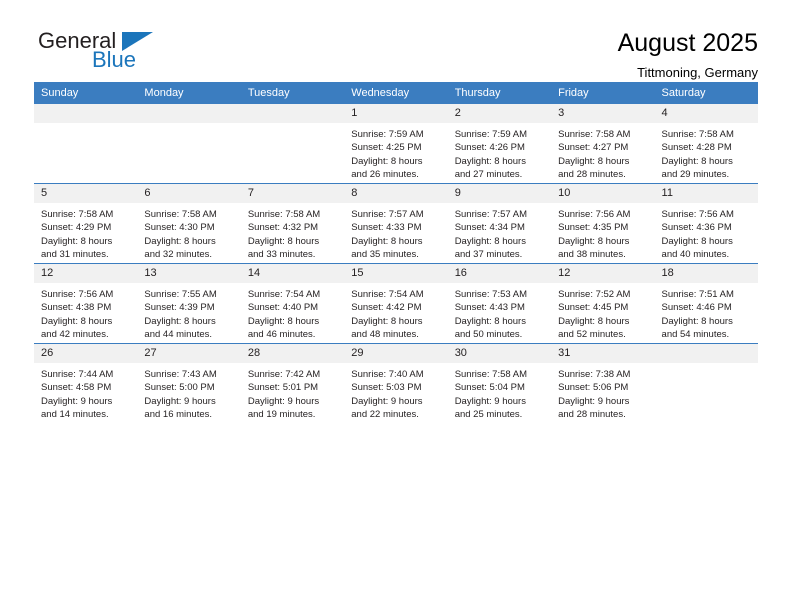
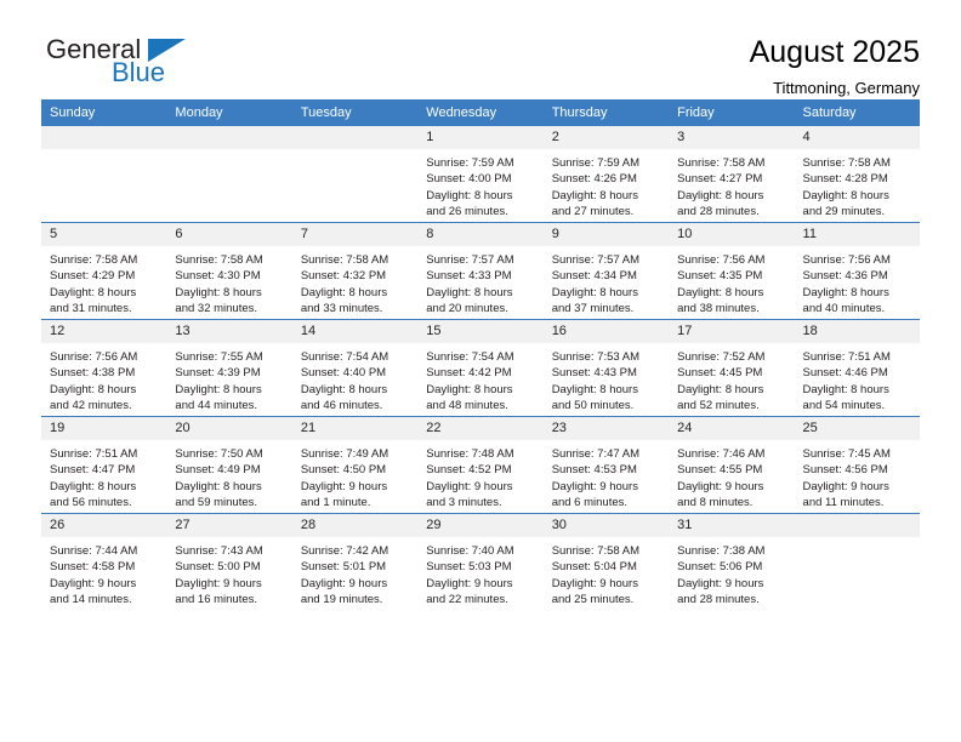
  General
  Blue
  August 2025
  Tittmoning, Germany
  Sunday	Monday	Tuesday	Wednesday	Thursday	Friday	Saturday
- 			1Sunrise: 7:59 AMSunset: 4:25 PMDaylight: 8 hoursand 26 minutes.	2Sunrise: 7:59 AMSunset: 4:26 PMDaylight: 8 hoursand 27 minutes.	3Sunrise: 7:58 AMSunset: 4:27 PMDaylight: 8 hoursand 28 minutes.	4Sunrise: 7:58 AMSunset: 4:28 PMDaylight: 8 hoursand 29 minutes.
+ 			1Sunrise: 7:59 AMSunset: 4:00 PMDaylight: 8 hoursand 26 minutes.	2Sunrise: 7:59 AMSunset: 4:26 PMDaylight: 8 hoursand 27 minutes.	3Sunrise: 7:58 AMSunset: 4:27 PMDaylight: 8 hoursand 28 minutes.	4Sunrise: 7:58 AMSunset: 4:28 PMDaylight: 8 hoursand 29 minutes.
- 5Sunrise: 7:58 AMSunset: 4:29 PMDaylight: 8 hoursand 31 minutes.	6Sunrise: 7:58 AMSunset: 4:30 PMDaylight: 8 hoursand 32 minutes.	7Sunrise: 7:58 AMSunset: 4:32 PMDaylight: 8 hoursand 33 minutes.	8Sunrise: 7:57 AMSunset: 4:33 PMDaylight: 8 hoursand 35 minutes.	9Sunrise: 7:57 AMSunset: 4:34 PMDaylight: 8 hoursand 37 minutes.	10Sunrise: 7:56 AMSunset: 4:35 PMDaylight: 8 hoursand 38 minutes.	11Sunrise: 7:56 AMSunset: 4:36 PMDaylight: 8 hoursand 40 minutes.
+ 5Sunrise: 7:58 AMSunset: 4:29 PMDaylight: 8 hoursand 31 minutes.	6Sunrise: 7:58 AMSunset: 4:30 PMDaylight: 8 hoursand 32 minutes.	7Sunrise: 7:58 AMSunset: 4:32 PMDaylight: 8 hoursand 33 minutes.	8Sunrise: 7:57 AMSunset: 4:33 PMDaylight: 8 hoursand 20 minutes.	9Sunrise: 7:57 AMSunset: 4:34 PMDaylight: 8 hoursand 37 minutes.	10Sunrise: 7:56 AMSunset: 4:35 PMDaylight: 8 hoursand 38 minutes.	11Sunrise: 7:56 AMSunset: 4:36 PMDaylight: 8 hoursand 40 minutes.
- 12Sunrise: 7:56 AMSunset: 4:38 PMDaylight: 8 hoursand 42 minutes.	13Sunrise: 7:55 AMSunset: 4:39 PMDaylight: 8 hoursand 44 minutes.	14Sunrise: 7:54 AMSunset: 4:40 PMDaylight: 8 hoursand 46 minutes.	15Sunrise: 7:54 AMSunset: 4:42 PMDaylight: 8 hoursand 48 minutes.	16Sunrise: 7:53 AMSunset: 4:43 PMDaylight: 8 hoursand 50 minutes.	12Sunrise: 7:52 AMSunset: 4:45 PMDaylight: 8 hoursand 52 minutes.	18Sunrise: 7:51 AMSunset: 4:46 PMDaylight: 8 hoursand 54 minutes.
+ 12Sunrise: 7:56 AMSunset: 4:38 PMDaylight: 8 hoursand 42 minutes.	13Sunrise: 7:55 AMSunset: 4:39 PMDaylight: 8 hoursand 44 minutes.	14Sunrise: 7:54 AMSunset: 4:40 PMDaylight: 8 hoursand 46 minutes.	15Sunrise: 7:54 AMSunset: 4:42 PMDaylight: 8 hoursand 48 minutes.	16Sunrise: 7:53 AMSunset: 4:43 PMDaylight: 8 hoursand 50 minutes.	17Sunrise: 7:52 AMSunset: 4:45 PMDaylight: 8 hoursand 52 minutes.	18Sunrise: 7:51 AMSunset: 4:46 PMDaylight: 8 hoursand 54 minutes.
+ 19Sunrise: 7:51 AMSunset: 4:47 PMDaylight: 8 hoursand 56 minutes.	20Sunrise: 7:50 AMSunset: 4:49 PMDaylight: 8 hoursand 59 minutes.	21Sunrise: 7:49 AMSunset: 4:50 PMDaylight: 9 hoursand 1 minute.	22Sunrise: 7:48 AMSunset: 4:52 PMDaylight: 9 hoursand 3 minutes.	23Sunrise: 7:47 AMSunset: 4:53 PMDaylight: 9 hoursand 6 minutes.	24Sunrise: 7:46 AMSunset: 4:55 PMDaylight: 9 hoursand 8 minutes.	25Sunrise: 7:45 AMSunset: 4:56 PMDaylight: 9 hoursand 11 minutes.
  26Sunrise: 7:44 AMSunset: 4:58 PMDaylight: 9 hoursand 14 minutes.	27Sunrise: 7:43 AMSunset: 5:00 PMDaylight: 9 hoursand 16 minutes.	28Sunrise: 7:42 AMSunset: 5:01 PMDaylight: 9 hoursand 19 minutes.	29Sunrise: 7:40 AMSunset: 5:03 PMDaylight: 9 hoursand 22 minutes.	30Sunrise: 7:58 AMSunset: 5:04 PMDaylight: 9 hoursand 25 minutes.	31Sunrise: 7:38 AMSunset: 5:06 PMDaylight: 9 hoursand 28 minutes.
